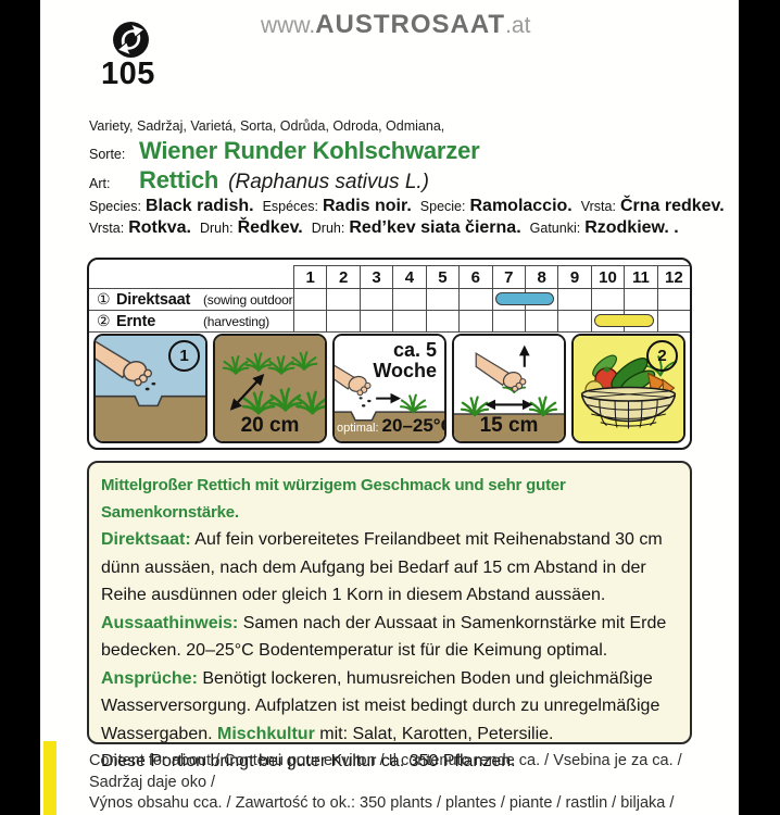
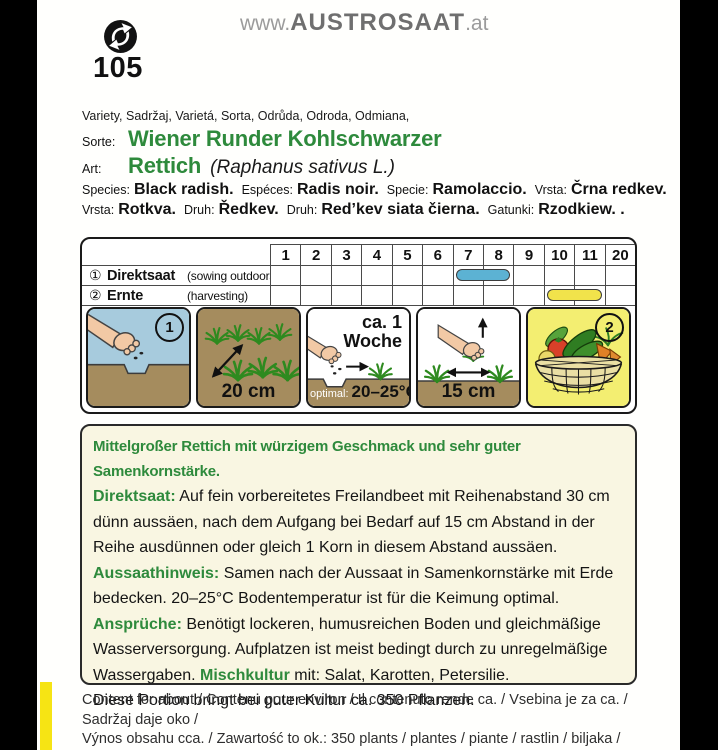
  www.AUSTROSAAT.at
  105
  Variety, Sadržaj, Varietá, Sorta, Odrůda, Odroda, Odmiana,
  Sorte:
  Wiener Runder Kohlschwarzer
  Art:
  Rettich
  (Raphanus sativus L.)
  Species: Black radish. Espéces: Radis noir. Specie: Ramolaccio. Vrsta: Črna redkev.
  Vrsta: Rotkva. Druh: Ředkev. Druh: Red’kev siata čierna. Gatunki: Rzodkiew. .
  1
  2
  3
  4
  5
  6
  7
  8
  9
  10
  11
- 12
+ 20
  ①
  Direktsaat
  (sowing outdoor
  ②
  Ernte
  (harvesting)
  1
  20 cm
- ca. 5
+ ca. 1
  Woche
  optimal: 20–25°
  15 cm
  2
  Mittelgroßer Rettich mit würzigem Geschmack und sehr guter Samenkornstärke.
  Direktsaat: Auf fein vorbereitetes Freilandbeet mit Reihenabstand 30 cm dünn aussäen, nach dem Aufgang bei Bedarf auf 15 cm Abstand in der Reihe ausdünnen oder gleich 1 Korn in diesem Abstand aussäen.
  Aussaathinweis: Samen nach der Aussaat in Samenkornstärke mit Erde bedecken. 20–25°C Bodentemperatur ist für die Keimung optimal.
  Ansprüche: Benötigt lockeren, humusreichen Boden und gleichmäßige Wasserversorgung. Aufplatzen ist meist bedingt durch zu unregelmäßige Wassergaben. Mischkultur mit: Salat, Karotten, Petersilie.
  Diese Portion bringt bei guter Kultur ca. 350 Pflanzen.
  Content for about / Contenu pour environ / Il contenuto rende ca. / Vsebina je za ca. / Sadržaj daje oko /
  Výnos obsahu cca. / Zawartość to ok.: 350 plants / plantes / piante / rastlin / biljaka /
